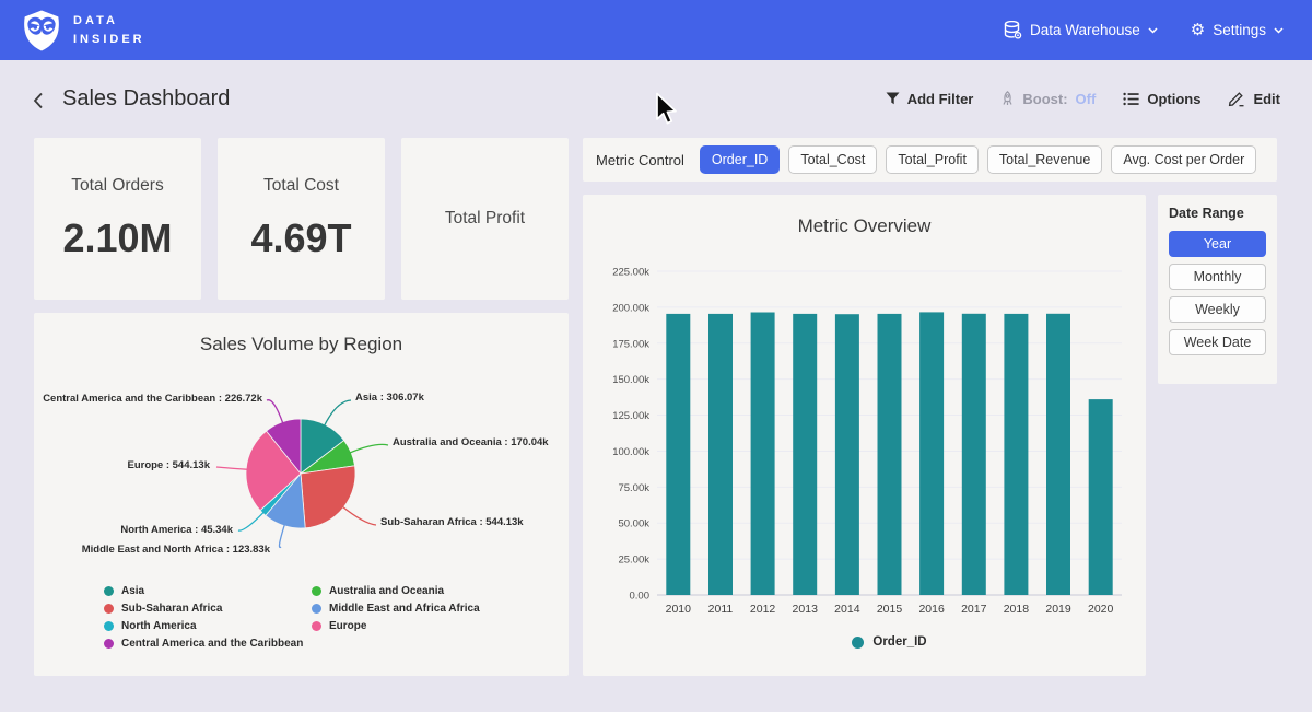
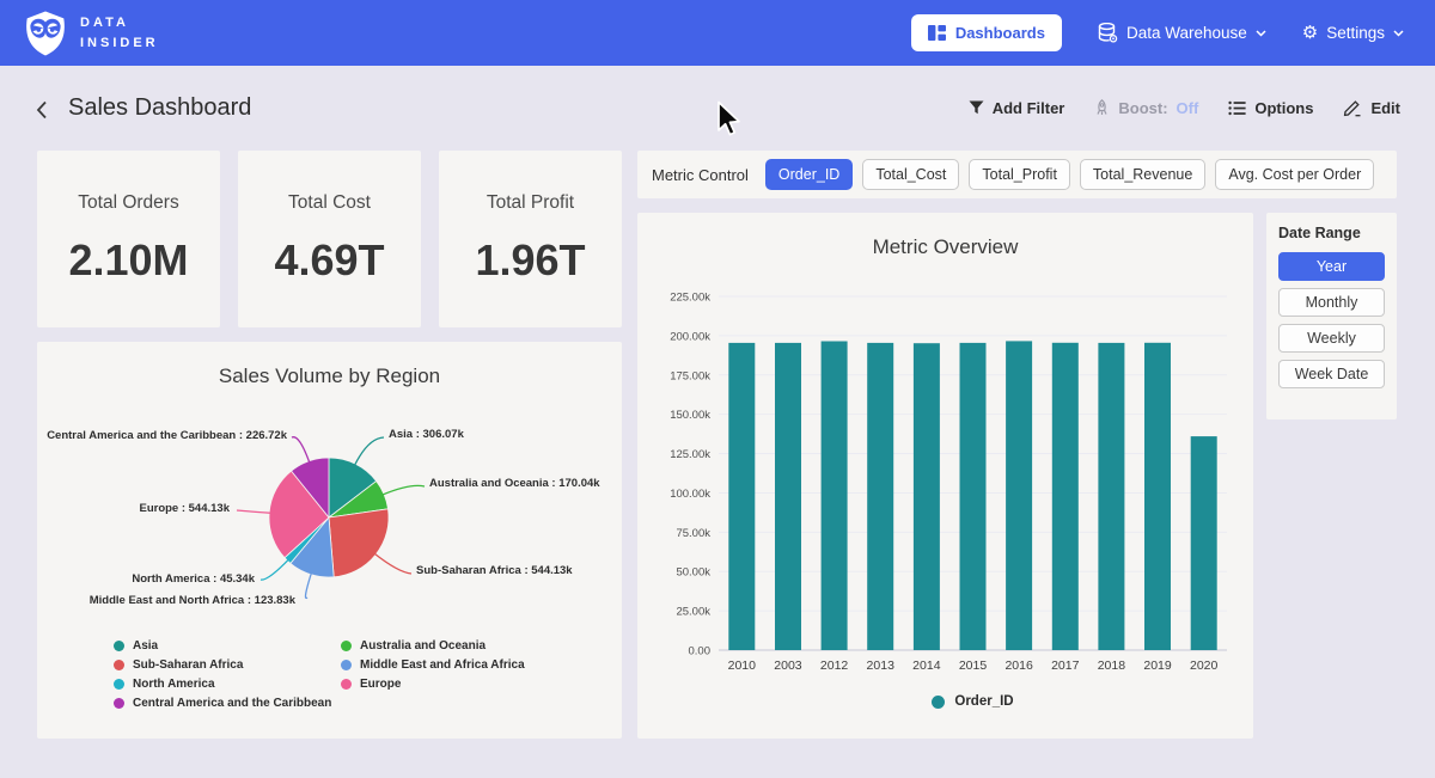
  DATA
  INSIDER
+ Dashboards
  Data Warehouse
  ⚙
  Settings
  Sales Dashboard
  Add Filter
  Boost:
  Off
  Options
  Edit
  Total Orders
  2.10M
  Total Cost
  4.69T
  Total Profit
+ 1.96T
  Metric Control
  Order_ID
  Total_Cost
  Total_Profit
  Total_Revenue
  Avg. Cost per Order
  Sales Volume by Region
  Asia : 306.07k
  Australia and Oceania : 170.04k
  Sub-Saharan Africa : 544.13k
  Middle East and North Africa : 123.83k
  North America : 45.34k
  Europe : 544.13k
  Central America and the Caribbean : 226.72k
  Asia
  Sub-Saharan Africa
  North America
  Central America and the Caribbean
  Australia and Oceania
  Middle East and Africa Africa
  Europe
  Metric Overview
  225.00k
  200.00k
  175.00k
  150.00k
  125.00k
  100.00k
  75.00k
  50.00k
  25.00k
  0.00
  2010
- 2011
+ 2003
  2012
  2013
  2014
  2015
  2016
  2017
  2018
  2019
  2020
  Order_ID
  Date Range
  Year
  Monthly
  Weekly
  Week Date
